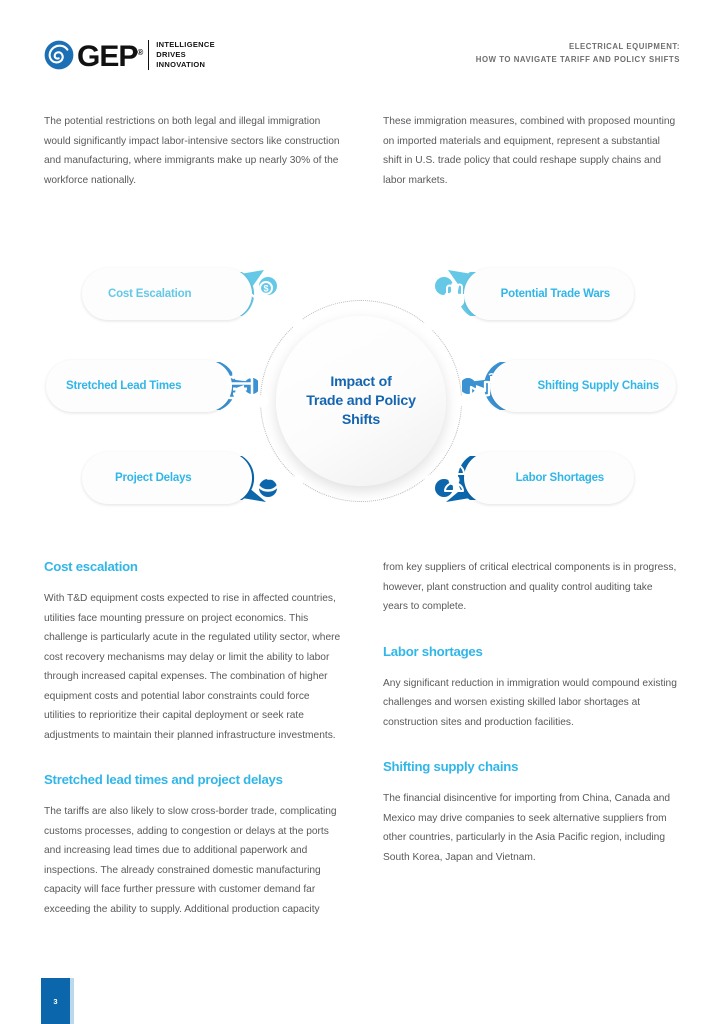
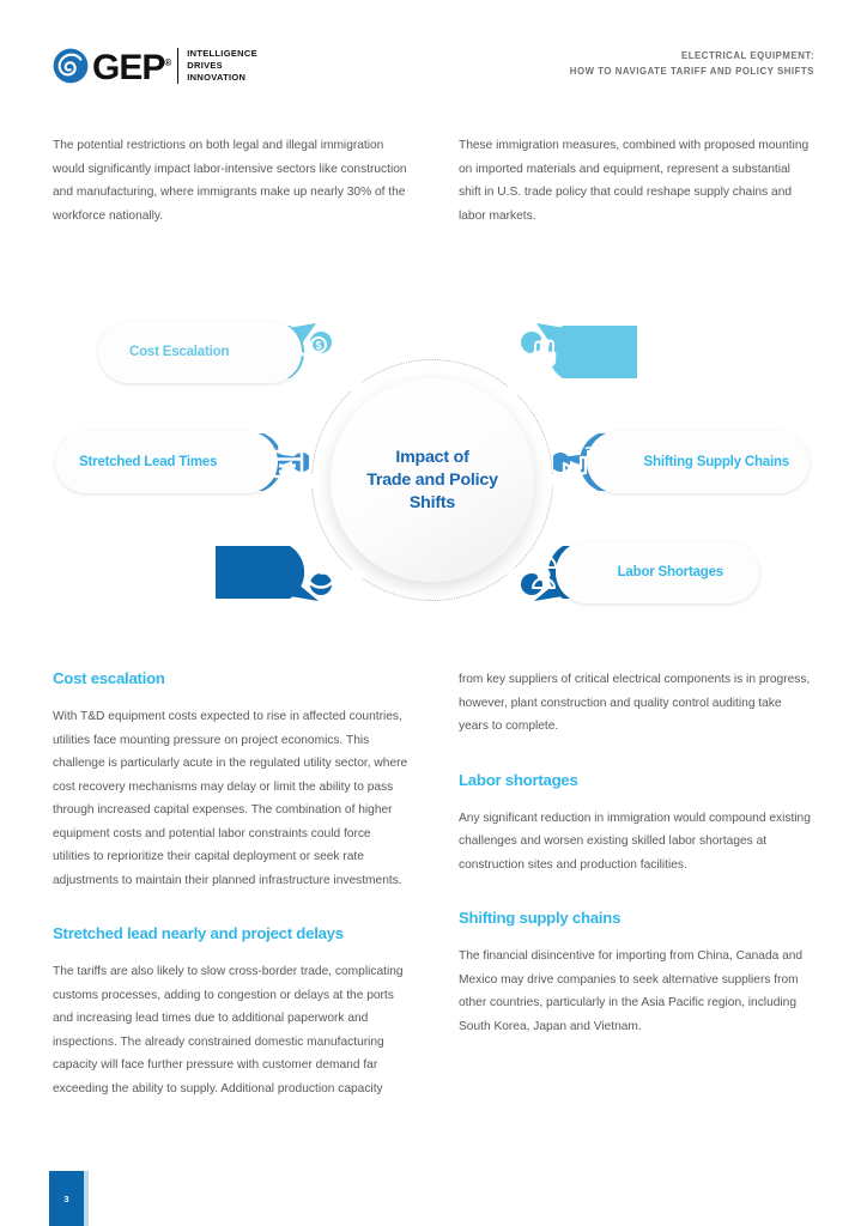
  GEP®
  INTELLIGENCE
  DRIVES
  INNOVATION
  ELECTRICAL EQUIPMENT:
  HOW TO NAVIGATE TARIFF AND POLICY SHIFTS
  The potential restrictions on both legal and illegal immigration would significantly impact labor-intensive sectors like construction and manufacturing, where immigrants make up nearly 30% of the workforce nationally.
  These immigration measures, combined with proposed mounting on imported materials and equipment, represent a substantial shift in U.S. trade policy that could reshape supply chains and labor markets.
  Cost Escalation
  $
  Stretched Lead Times
- Project Delays
- Potential Trade Wars
  Shifting Supply Chains
  Labor Shortages
  Impact of
  Trade and Policy
  Shifts
  Cost escalation
- With T&D equipment costs expected to rise in affected countries, utilities face mounting pressure on project economics. This challenge is particularly acute in the regulated utility sector, where cost recovery mechanisms may delay or limit the ability to labor through increased capital expenses. The combination of higher equipment costs and potential labor constraints could force utilities to reprioritize their capital deployment or seek rate adjustments to maintain their planned infrastructure investments.
+ With T&D equipment costs expected to rise in affected countries, utilities face mounting pressure on project economics. This challenge is particularly acute in the regulated utility sector, where cost recovery mechanisms may delay or limit the ability to pass through increased capital expenses. The combination of higher equipment costs and potential labor constraints could force utilities to reprioritize their capital deployment or seek rate adjustments to maintain their planned infrastructure investments.
- Stretched lead times and project delays
+ Stretched lead nearly and project delays
  The tariffs are also likely to slow cross-border trade, complicating customs processes, adding to congestion or delays at the ports and increasing lead times due to additional paperwork and inspections. The already constrained domestic manufacturing capacity will face further pressure with customer demand far exceeding the ability to supply. Additional production capacity
  from key suppliers of critical electrical components is in progress, however, plant construction and quality control auditing take years to complete.
  Labor shortages
  Any significant reduction in immigration would compound existing challenges and worsen existing skilled labor shortages at construction sites and production facilities.
  Shifting supply chains
  The financial disincentive for importing from China, Canada and Mexico may drive companies to seek alternative suppliers from other countries, particularly in the Asia Pacific region, including South Korea, Japan and Vietnam.
  3
